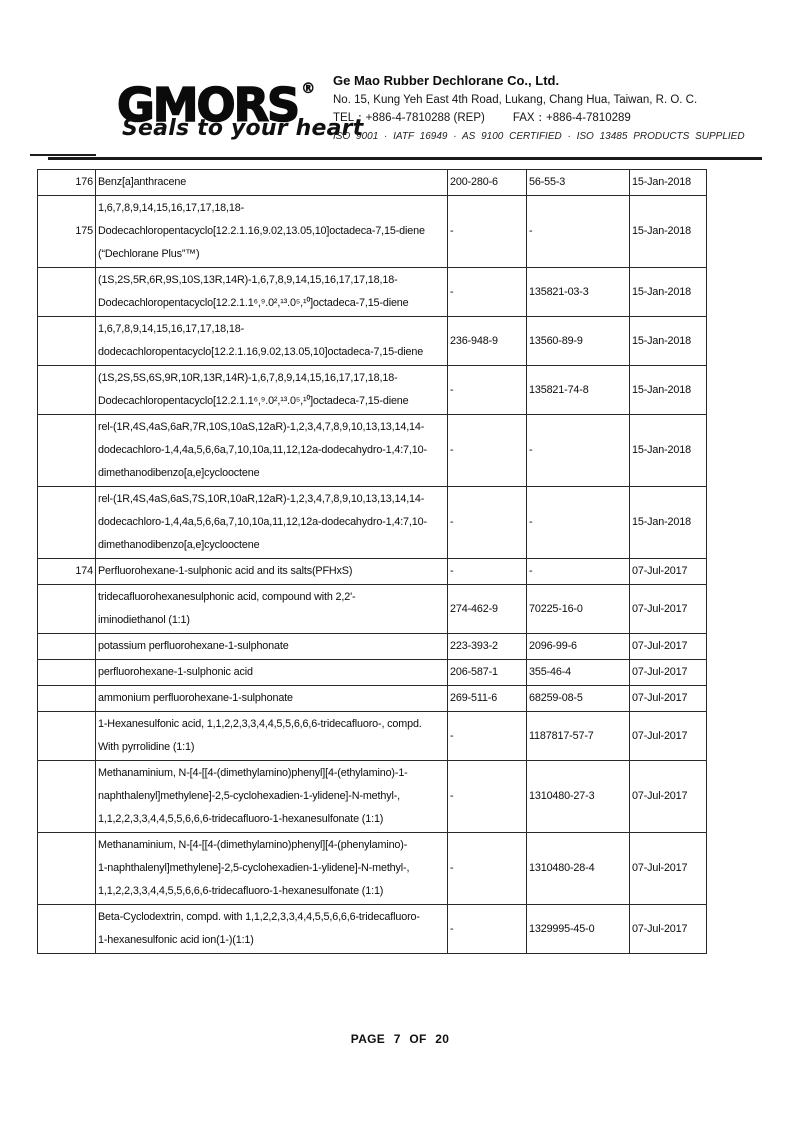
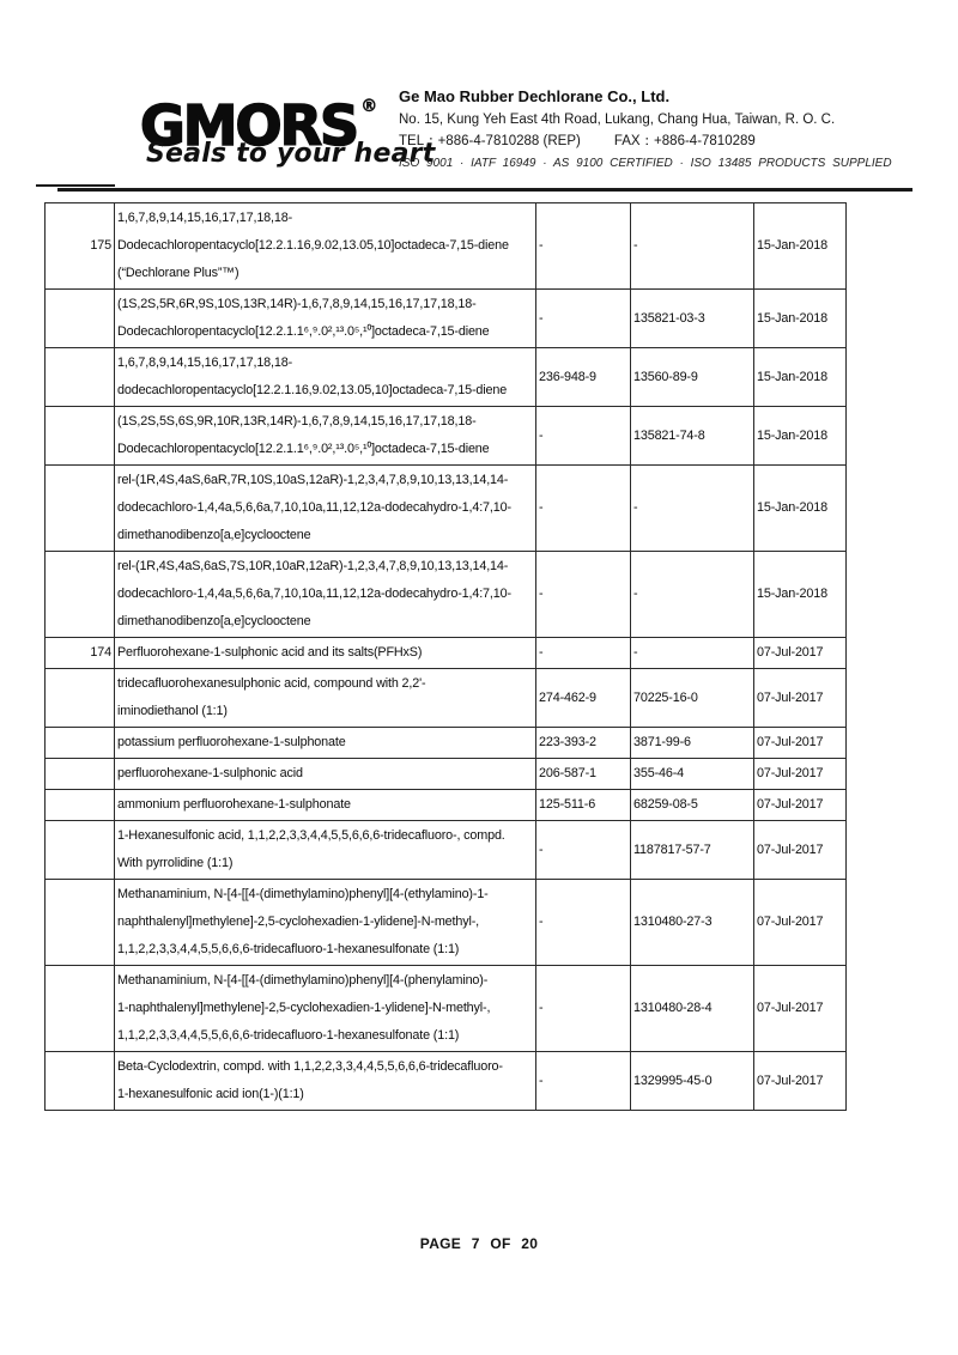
  GMORS ®
  Seals to your heart
  Ge Mao Rubber Dechlorane Co., Ltd.
  No. 15, Kung Yeh East 4th Road, Lukang, Chang Hua, Taiwan, R. O. C.
  TEL：+886-4-7810288 (REP)
  FAX：+886-4-7810289
  ISO 9001 · IATF 16949 · AS 9100 CERTIFIED · ISO 13485 PRODUCTS SUPPLIED
- 176	Benz[a]anthracene	200-280-6	56-55-3	15-Jan-2018
  175	1,6,7,8,9,14,15,16,17,17,18,18- Dodecachloropentacyclo[12.2.1.16,9.02,13.05,10]octadeca-7,15-diene (“Dechlorane Plus”™)	-	-	15-Jan-2018
  	(1S,2S,5R,6R,9S,10S,13R,14R)-1,6,7,8,9,14,15,16,17,17,18,18- Dodecachloropentacyclo[12.2.1.1⁶,⁹.0²,¹³.0⁵,¹⁰]octadeca-7,15-diene	-	135821-03-3	15-Jan-2018
  	1,6,7,8,9,14,15,16,17,17,18,18- dodecachloropentacyclo[12.2.1.16,9.02,13.05,10]octadeca-7,15-diene	236-948-9	13560-89-9	15-Jan-2018
  	(1S,2S,5S,6S,9R,10R,13R,14R)-1,6,7,8,9,14,15,16,17,17,18,18- Dodecachloropentacyclo[12.2.1.1⁶,⁹.0²,¹³.0⁵,¹⁰]octadeca-7,15-diene	-	135821-74-8	15-Jan-2018
  	rel-(1R,4S,4aS,6aR,7R,10S,10aS,12aR)-1,2,3,4,7,8,9,10,13,13,14,14- dodecachloro-1,4,4a,5,6,6a,7,10,10a,11,12,12a-dodecahydro-1,4:7,10- dimethanodibenzo[a,e]cyclooctene	-	-	15-Jan-2018
  	rel-(1R,4S,4aS,6aS,7S,10R,10aR,12aR)-1,2,3,4,7,8,9,10,13,13,14,14- dodecachloro-1,4,4a,5,6,6a,7,10,10a,11,12,12a-dodecahydro-1,4:7,10- dimethanodibenzo[a,e]cyclooctene	-	-	15-Jan-2018
  174	Perfluorohexane-1-sulphonic acid and its salts(PFHxS)	-	-	07-Jul-2017
  	tridecafluorohexanesulphonic acid, compound with 2,2'- iminodiethanol (1:1)	274-462-9	70225-16-0	07-Jul-2017
- 	potassium perfluorohexane-1-sulphonate	223-393-2	2096-99-6	07-Jul-2017
+ 	potassium perfluorohexane-1-sulphonate	223-393-2	3871-99-6	07-Jul-2017
  	perfluorohexane-1-sulphonic acid	206-587-1	355-46-4	07-Jul-2017
- 	ammonium perfluorohexane-1-sulphonate	269-511-6	68259-08-5	07-Jul-2017
+ 	ammonium perfluorohexane-1-sulphonate	125-511-6	68259-08-5	07-Jul-2017
  	1-Hexanesulfonic acid, 1,1,2,2,3,3,4,4,5,5,6,6,6-tridecafluoro-, compd. With pyrrolidine (1:1)	-	1187817-57-7	07-Jul-2017
  	Methanaminium, N-[4-[[4-(dimethylamino)phenyl][4-(ethylamino)-1- naphthalenyl]methylene]-2,5-cyclohexadien-1-ylidene]-N-methyl-, 1,1,2,2,3,3,4,4,5,5,6,6,6-tridecafluoro-1-hexanesulfonate (1:1)	-	1310480-27-3	07-Jul-2017
  	Methanaminium, N-[4-[[4-(dimethylamino)phenyl][4-(phenylamino)- 1-naphthalenyl]methylene]-2,5-cyclohexadien-1-ylidene]-N-methyl-, 1,1,2,2,3,3,4,4,5,5,6,6,6-tridecafluoro-1-hexanesulfonate (1:1)	-	1310480-28-4	07-Jul-2017
  	Beta-Cyclodextrin, compd. with 1,1,2,2,3,3,4,4,5,5,6,6,6-tridecafluoro- 1-hexanesulfonic acid ion(1-)(1:1)	-	1329995-45-0	07-Jul-2017
  PAGE 7 OF 20
